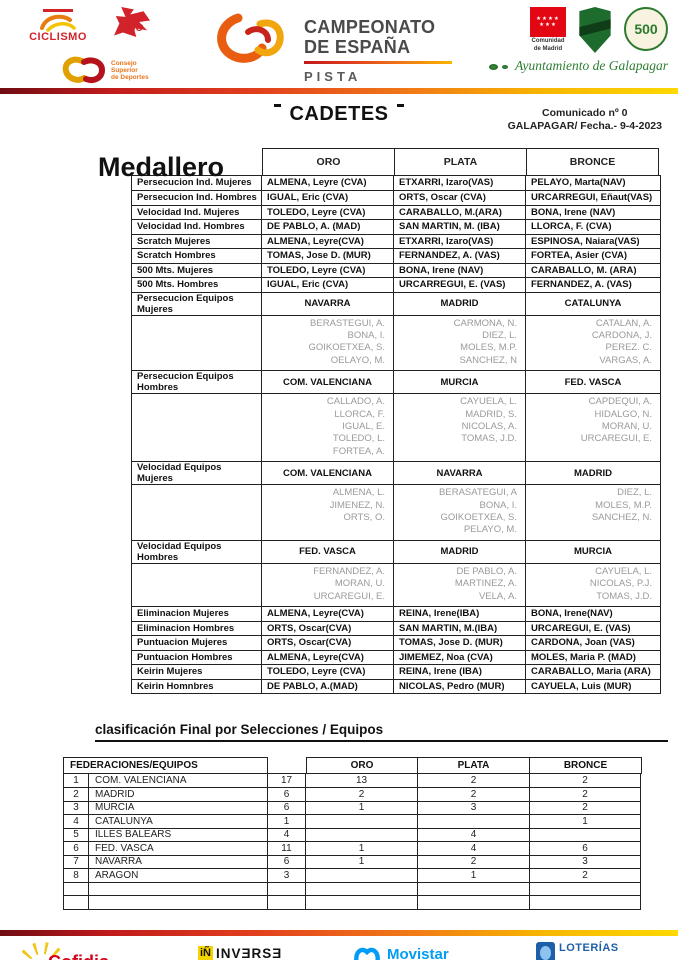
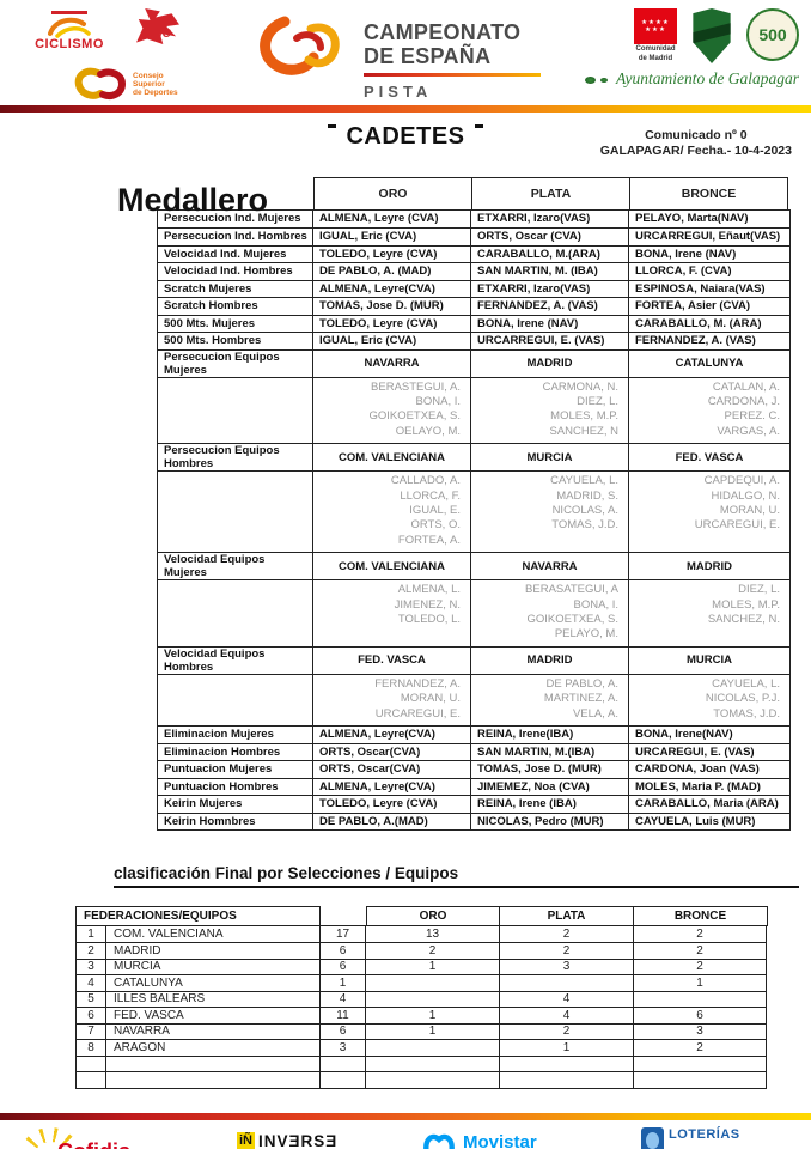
  CICLISMO
  CAMPEONATO
  DE ESPAÑA
  PISTA
  500
  Ayuntamiento de Galapagar
  CADETES
  Comunicado nº 0
- GALAPAGAR/ Fecha.- 9-4-2023
+ GALAPAGAR/ Fecha.- 10-4-2023
  Medallero
  ORO
  PLATA
  BRONCE
  Persecucion Ind. Mujeres
  ALMENA, Leyre (CVA)
  ETXARRI, Izaro(VAS)
  PELAYO, Marta(NAV)
  Persecucion Ind. Hombres
  IGUAL, Eric (CVA)
  ORTS, Oscar (CVA)
  URCARREGUI, Eñaut(VAS)
  Velocidad Ind. Mujeres
  TOLEDO, Leyre (CVA)
  CARABALLO, M.(ARA)
  BONA, Irene (NAV)
  Velocidad Ind. Hombres
  DE PABLO, A. (MAD)
  SAN MARTIN, M. (IBA)
  LLORCA, F. (CVA)
  Scratch Mujeres
  ALMENA, Leyre(CVA)
  ETXARRI, Izaro(VAS)
  ESPINOSA, Naiara(VAS)
  Scratch Hombres
  TOMAS, Jose D. (MUR)
  FERNANDEZ, A. (VAS)
  FORTEA, Asier (CVA)
  500 Mts. Mujeres
  TOLEDO, Leyre (CVA)
  BONA, Irene (NAV)
  CARABALLO, M. (ARA)
  500 Mts. Hombres
  IGUAL, Eric (CVA)
  URCARREGUI, E. (VAS)
  FERNANDEZ, A. (VAS)
  Persecucion Equipos Mujeres
  NAVARRA
  MADRID
  CATALUNYA
  BERASTEGUI, A.
  BONA, I.
  GOIKOETXEA, S.
  OELAYO, M.
  CARMONA, N.
  DIEZ, L.
  MOLES, M.P.
  SANCHEZ, N
  CATALAN, A.
  CARDONA, J.
  PEREZ. C.
  VARGAS, A.
  Persecucion Equipos Hombres
  COM. VALENCIANA
  MURCIA
  FED. VASCA
  CALLADO, A.
  LLORCA, F.
  IGUAL, E.
- TOLEDO, L.
+ ORTS, O.
  FORTEA, A.
  CAYUELA, L.
  MADRID, S.
  NICOLAS, A.
  TOMAS, J.D.
  CAPDEQUI, A.
  HIDALGO, N.
  MORAN, U.
  URCAREGUI, E.
  Velocidad Equipos Mujeres
  COM. VALENCIANA
  NAVARRA
  MADRID
  ALMENA, L.
  JIMENEZ, N.
- ORTS, O.
+ TOLEDO, L.
  BERASATEGUI, A
  BONA, I.
  GOIKOETXEA, S.
  PELAYO, M.
  DIEZ, L.
  MOLES, M.P.
  SANCHEZ, N.
  Velocidad Equipos Hombres
  FED. VASCA
  MADRID
  MURCIA
  FERNANDEZ, A.
  MORAN, U.
  URCAREGUI, E.
  DE PABLO, A.
  MARTINEZ, A.
  VELA, A.
  CAYUELA, L.
  NICOLAS, P.J.
  TOMAS, J.D.
  Eliminacion Mujeres
  ALMENA, Leyre(CVA)
  REINA, Irene(IBA)
  BONA, Irene(NAV)
  Eliminacion Hombres
  ORTS, Oscar(CVA)
  SAN MARTIN, M.(IBA)
  URCAREGUI, E. (VAS)
  Puntuacion Mujeres
  ORTS, Oscar(CVA)
  TOMAS, Jose D. (MUR)
  CARDONA, Joan (VAS)
  Puntuacion Hombres
  ALMENA, Leyre(CVA)
  JIMEMEZ, Noa (CVA)
  MOLES, Maria P. (MAD)
  Keirin Mujeres
  TOLEDO, Leyre (CVA)
  REINA, Irene (IBA)
  CARABALLO, Maria (ARA)
  Keirin Homnbres
  DE PABLO, A.(MAD)
  NICOLAS, Pedro (MUR)
  CAYUELA, Luis (MUR)
  clasificación Final por Selecciones / Equipos
  FEDERACIONES/EQUIPOS
  ORO
  PLATA
  BRONCE
  1
  COM. VALENCIANA
  17
  13
  2
  2
  2
  MADRID
  6
  2
  2
  2
  3
  MURCIA
  6
  1
  3
  2
  4
  CATALUNYA
  1
  1
  5
  ILLES BALEARS
  4
  4
  6
  FED. VASCA
  11
  1
  4
  6
  7
  NAVARRA
  6
  1
  2
  3
  8
  ARAGON
  3
  1
  2
  iÑ
  INVƎRSƎ
  Movistar
  LOTERÍAS
